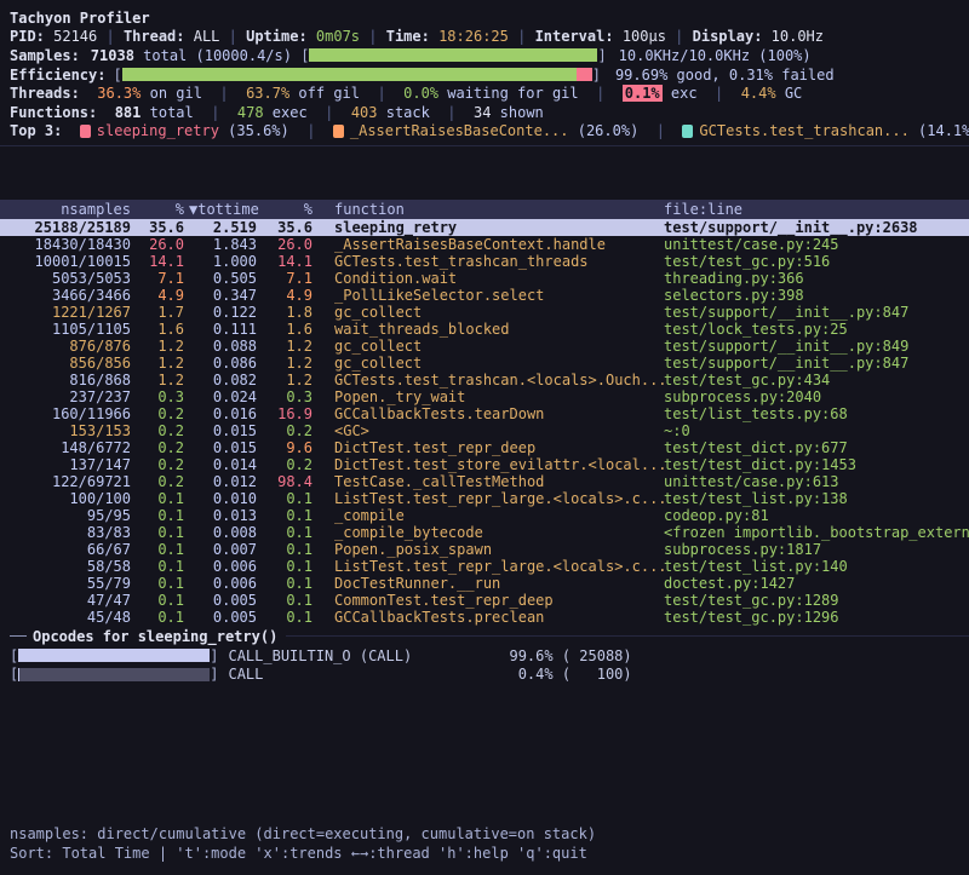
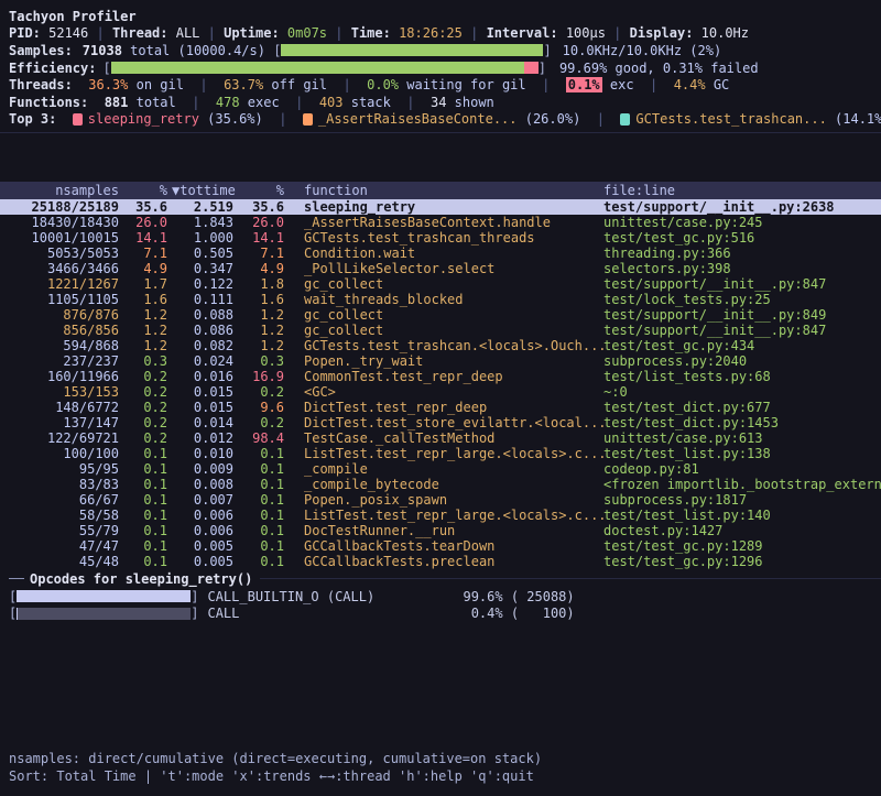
  Tachyon Profiler
  PID:
  52146
  |
  Thread:
  ALL
  |
  Uptime:
  0m07s
  |
  Time:
  18:26:25
  |
  Interval:
  100µs
  |
  Display:
  10.0Hz
  Samples:
  71038
  total (10000.4/s)
  [
  ]
- 10.0KHz/10.0KHz (100%)
+ 10.0KHz/10.0KHz (2%)
  Efficiency:
  [
  ]
  99.69% good, 0.31% failed
  Threads:
  36.3%
  on gil
  |
  63.7%
  off gil
  |
  0.0%
  waiting for gil
  |
  0.1%
  exc
  |
  4.4%
  GC
  Functions:
  881
  total
  |
  478
  exec
  |
  403
  stack
  |
  34
  shown
  Top 3:
  sleeping_retry
  (35.6%)
  |
  _AssertRaisesBaseConte...
  (26.0%)
  |
  GCTests.test_trashcan...
  (14.1%
  nsamples
  %
  ▼tottime
  %
  function
  file:line
  25188/25189
  35.6
  2.519
  35.6
  sleeping_retry
  test/support/__init__.py:2638
  18430/18430
  26.0
  1.843
  26.0
  _AssertRaisesBaseContext.handle
  unittest/case.py:245
  10001/10015
  14.1
  1.000
  14.1
  GCTests.test_trashcan_threads
  test/test_gc.py:516
  5053/5053
  7.1
  0.505
  7.1
  Condition.wait
  threading.py:366
  3466/3466
  4.9
  0.347
  4.9
  _PollLikeSelector.select
  selectors.py:398
  1221/1267
  1.7
  0.122
  1.8
  gc_collect
  test/support/__init__.py:847
  1105/1105
  1.6
  0.111
  1.6
  wait_threads_blocked
  test/lock_tests.py:25
  876/876
  1.2
  0.088
  1.2
  gc_collect
  test/support/__init__.py:849
  856/856
  1.2
  0.086
  1.2
  gc_collect
  test/support/__init__.py:847
- 816/868
+ 594/868
  1.2
  0.082
  1.2
  GCTests.test_trashcan.<locals>.Ouch...
  test/test_gc.py:434
  237/237
  0.3
  0.024
  0.3
  Popen._try_wait
  subprocess.py:2040
  160/11966
  0.2
  0.016
  16.9
- GCCallbackTests.tearDown
+ CommonTest.test_repr_deep
  test/list_tests.py:68
  153/153
  0.2
  0.015
  0.2
  <GC>
  ~:0
  148/6772
  0.2
  0.015
  9.6
  DictTest.test_repr_deep
  test/test_dict.py:677
  137/147
  0.2
  0.014
  0.2
  DictTest.test_store_evilattr.<local...
  test/test_dict.py:1453
  122/69721
  0.2
  0.012
  98.4
  TestCase._callTestMethod
  unittest/case.py:613
  100/100
  0.1
  0.010
  0.1
  ListTest.test_repr_large.<locals>.c...
  test/test_list.py:138
  95/95
  0.1
- 0.013
+ 0.009
  0.1
  _compile
  codeop.py:81
  83/83
  0.1
  0.008
  0.1
  _compile_bytecode
  <frozen importlib._bootstrap_extern
  66/67
  0.1
  0.007
  0.1
  Popen._posix_spawn
  subprocess.py:1817
  58/58
  0.1
  0.006
  0.1
  ListTest.test_repr_large.<locals>.c...
  test/test_list.py:140
  55/79
  0.1
  0.006
  0.1
  DocTestRunner.__run
  doctest.py:1427
  47/47
  0.1
  0.005
  0.1
- CommonTest.test_repr_deep
+ GCCallbackTests.tearDown
  test/test_gc.py:1289
  45/48
  0.1
  0.005
  0.1
  GCCallbackTests.preclean
  test/test_gc.py:1296
  Opcodes for sleeping_retry()
  [
  ]
  CALL_BUILTIN_O (CALL)
  99.6% ( 25088)
  [
  ]
  CALL
  0.4% ( 100)
  nsamples: direct/cumulative (direct=executing, cumulative=on stack)
  Sort: Total Time | 't':mode 'x':trends ←→:thread 'h':help 'q':quit
